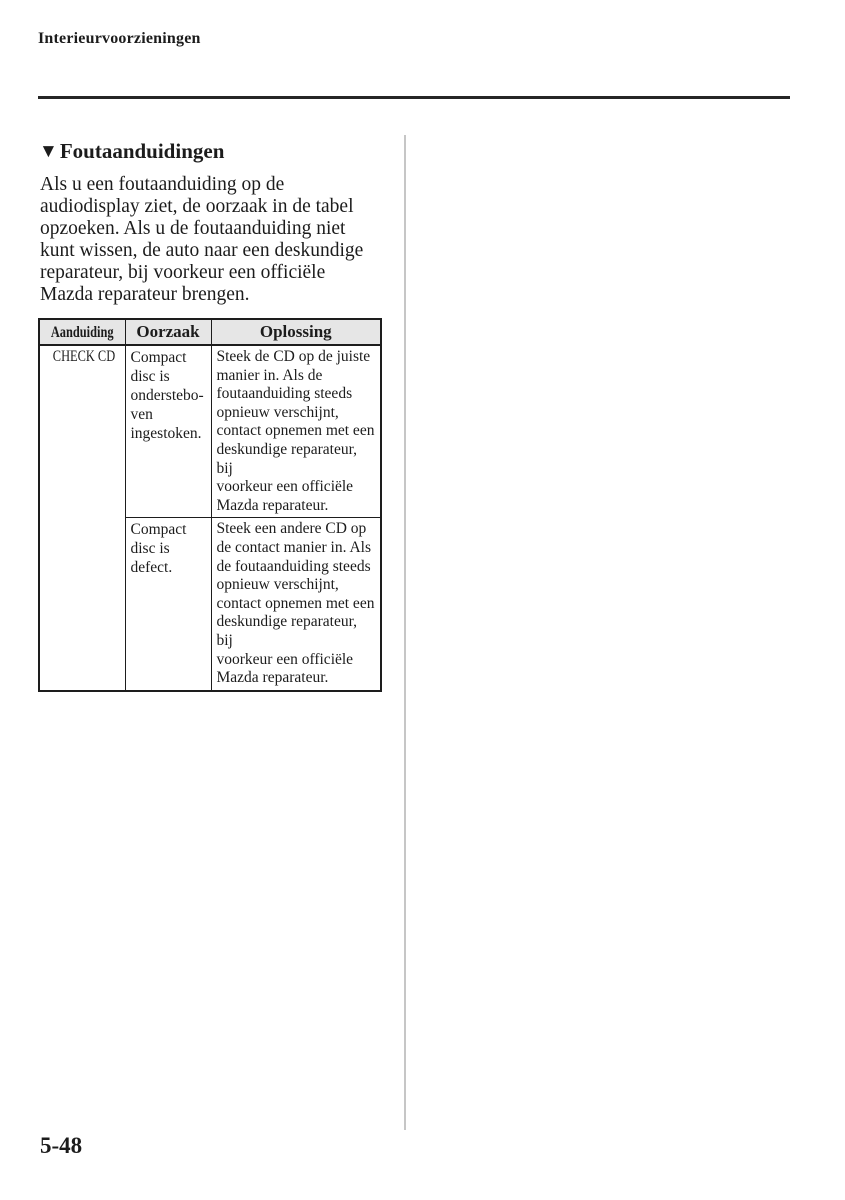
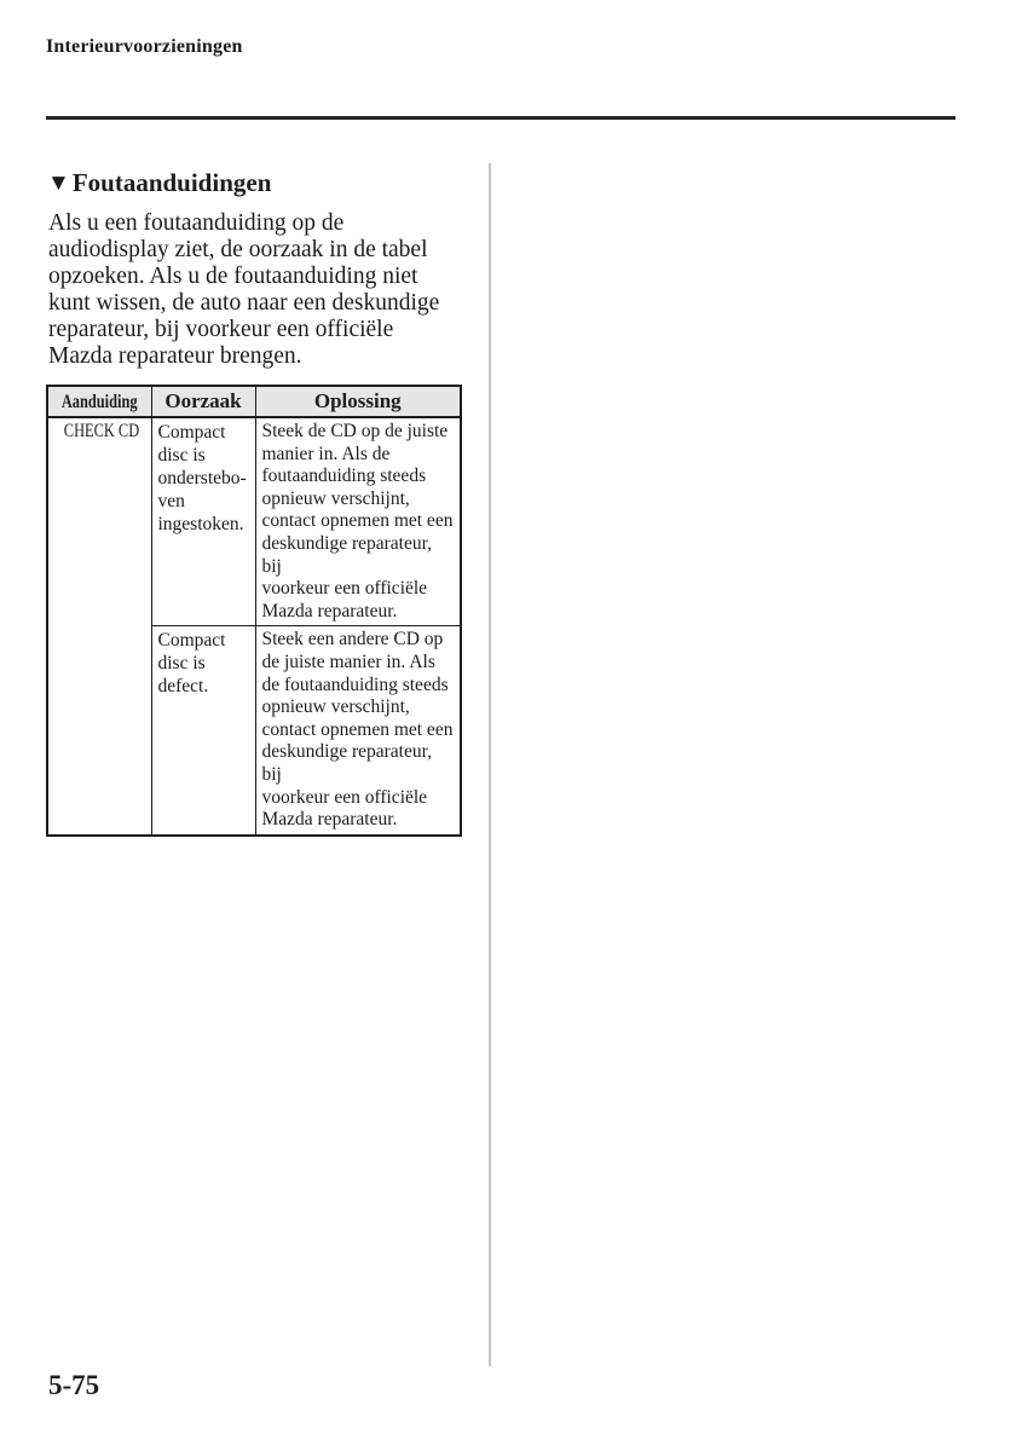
  Interieurvoorzieningen
  ▼Foutaanduidingen
  Als u een foutaanduiding op de
  audiodisplay ziet, de oorzaak in de tabel
  opzoeken. Als u de foutaanduiding niet
  kunt wissen, de auto naar een deskundige
  reparateur, bij voorkeur een officiële
  Mazda reparateur brengen.
  Aanduiding	Oorzaak	Oplossing
  CHECK CD	Compact disc is onderstebo- ven ingestoken.	Steek de CD op de juiste manier in. Als de foutaanduiding steeds opnieuw verschijnt, contact opnemen met een deskundige reparateur, bij voorkeur een officiële Mazda reparateur.
- Compact disc is defect.	Steek een andere CD op de contact manier in. Als de foutaanduiding steeds opnieuw verschijnt, contact opnemen met een deskundige reparateur, bij voorkeur een officiële Mazda reparateur.
+ Compact disc is defect.	Steek een andere CD op de juiste manier in. Als de foutaanduiding steeds opnieuw verschijnt, contact opnemen met een deskundige reparateur, bij voorkeur een officiële Mazda reparateur.
- 5-48
+ 5-75
